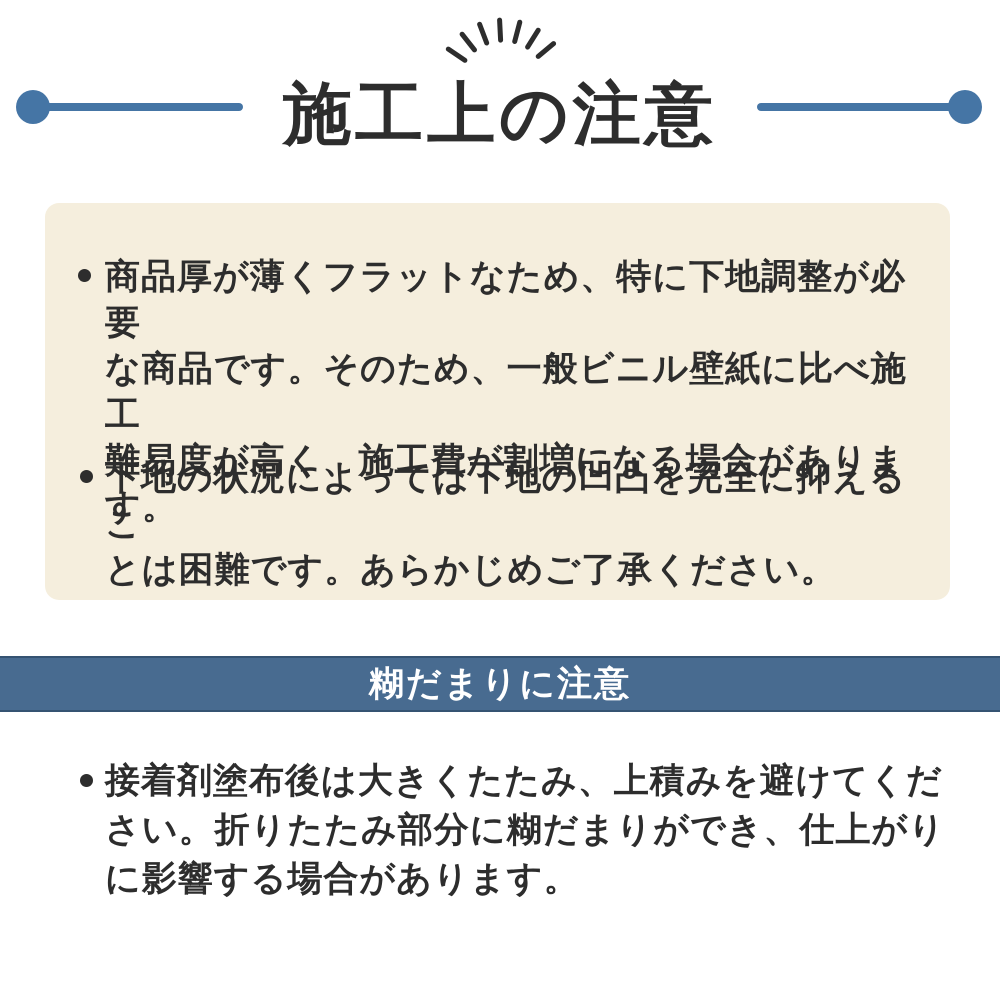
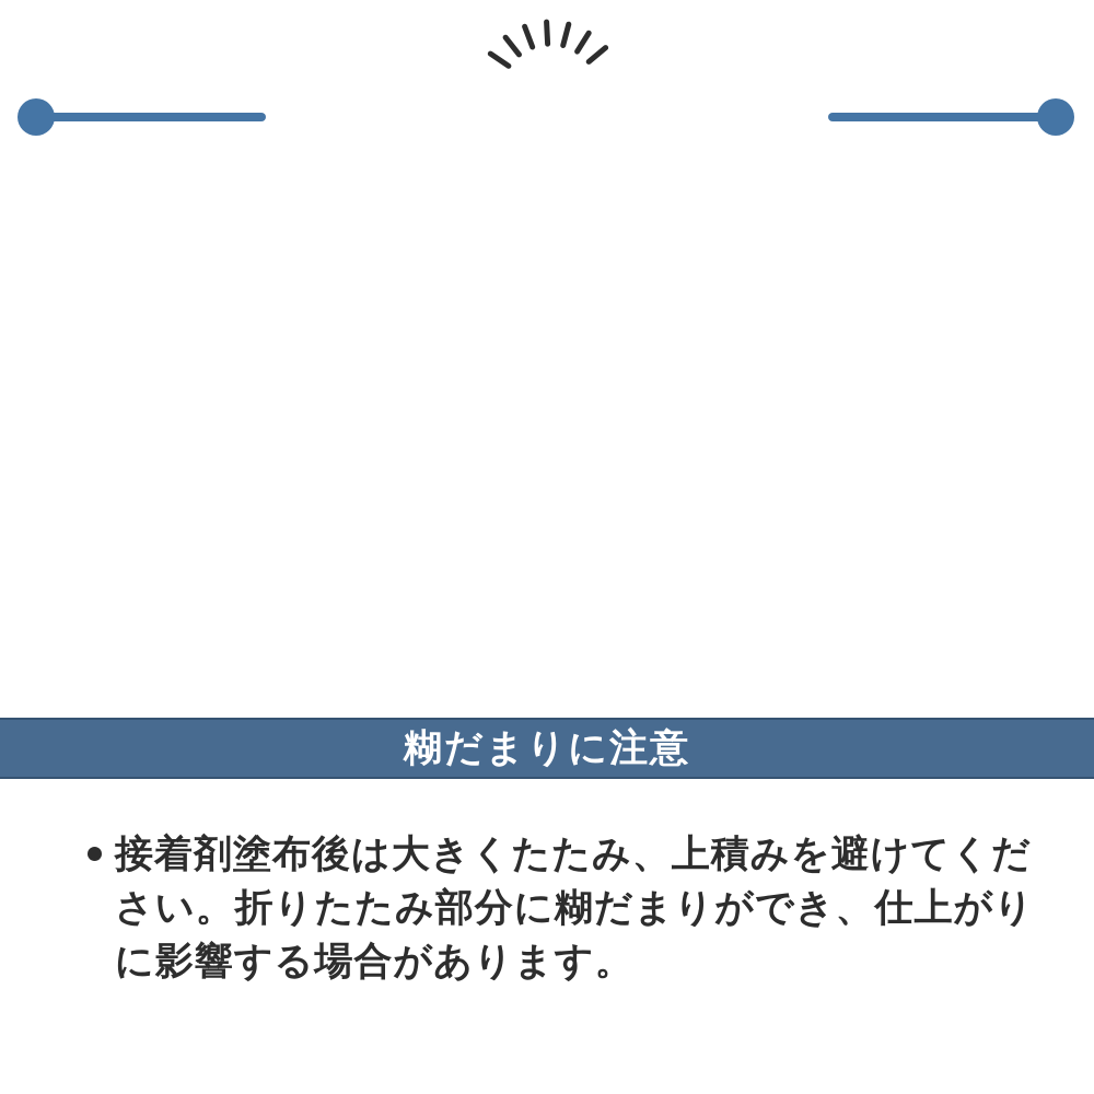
- 施工上の注意
- 商品厚が薄くフラットなため、特に下地調整が必要
- な商品です。そのため、一般ビニル壁紙に比べ施工
- 難易度が高く、施工費が割増になる場合があります。
- 下地の状況によっては下地の凹凸を完全に抑えるこ
- とは困難です。あらかじめご了承ください。
  糊だまりに注意
  接着剤塗布後は大きくたたみ、上積みを避けてくだ
  さい。折りたたみ部分に糊だまりができ、仕上がり
  に影響する場合があります。
